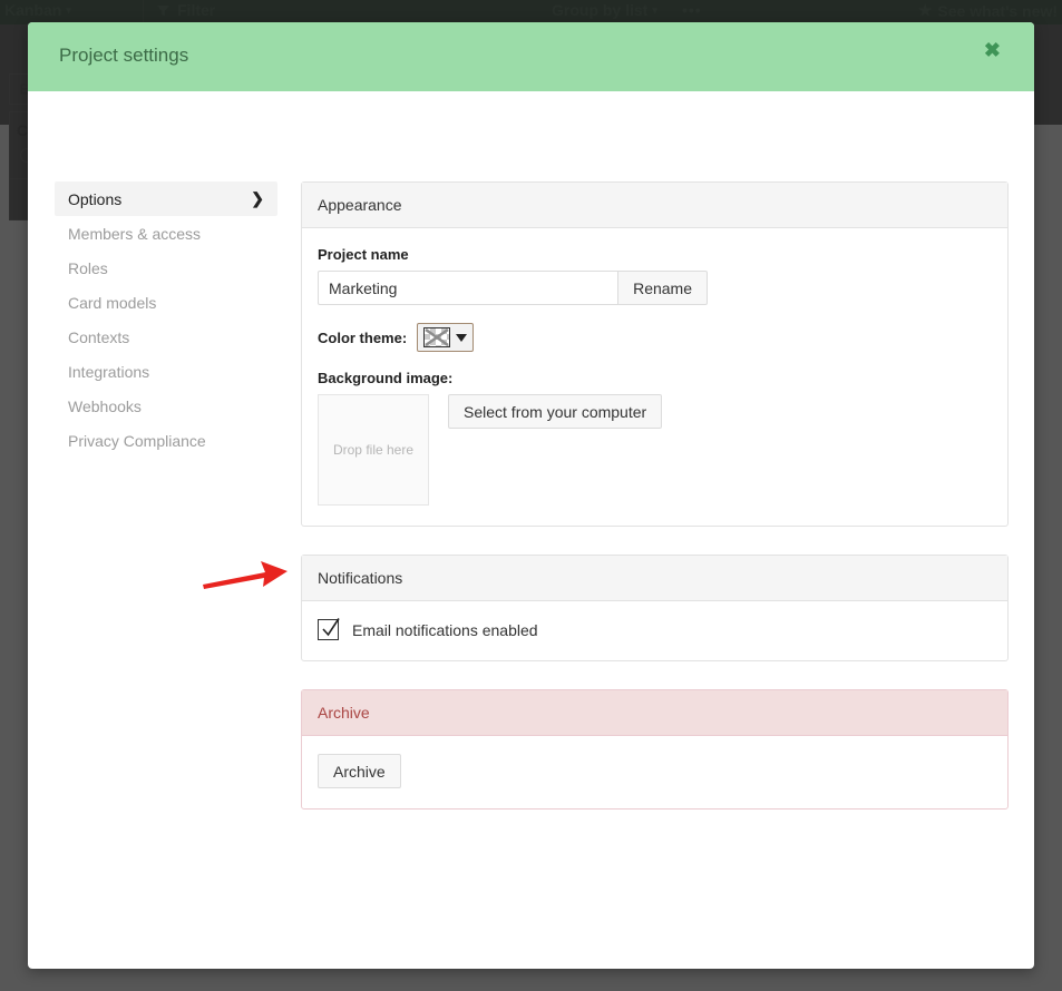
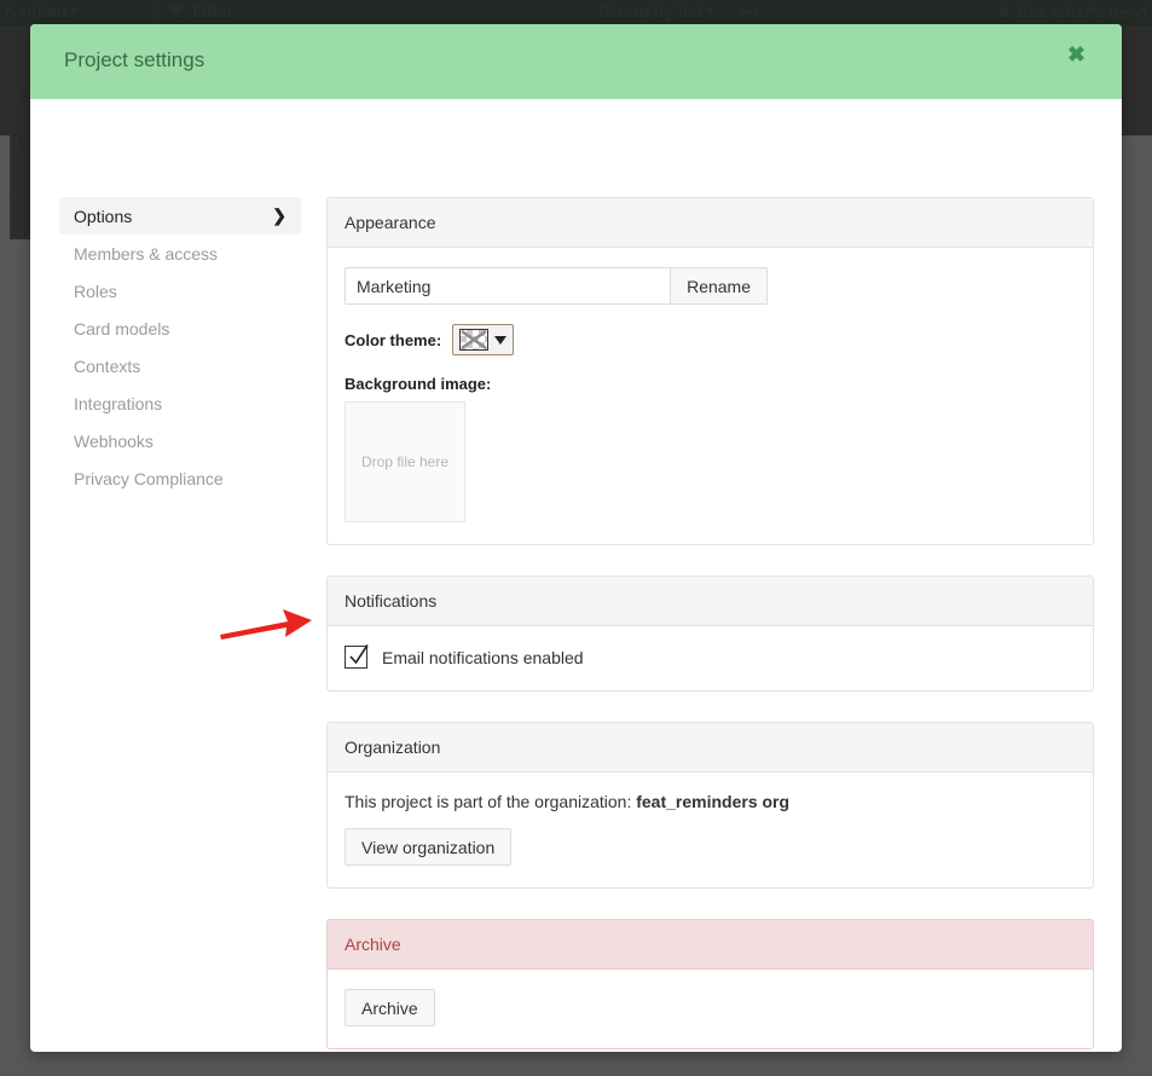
  ⊟
  Project settings
  ✖
  Options
  ❯
  Members & access
  Roles
  Card models
  Contexts
  Integrations
  Webhooks
  Privacy Compliance
  Appearance
- Project name
  Marketing
  Rename
  Color theme:
  Background image:
  Drop file here
- Select from your computer
  Notifications
  Email notifications enabled
+ Organization
+ This project is part of the organization: feat_reminders org
+ View organization
  Archive
  Archive
